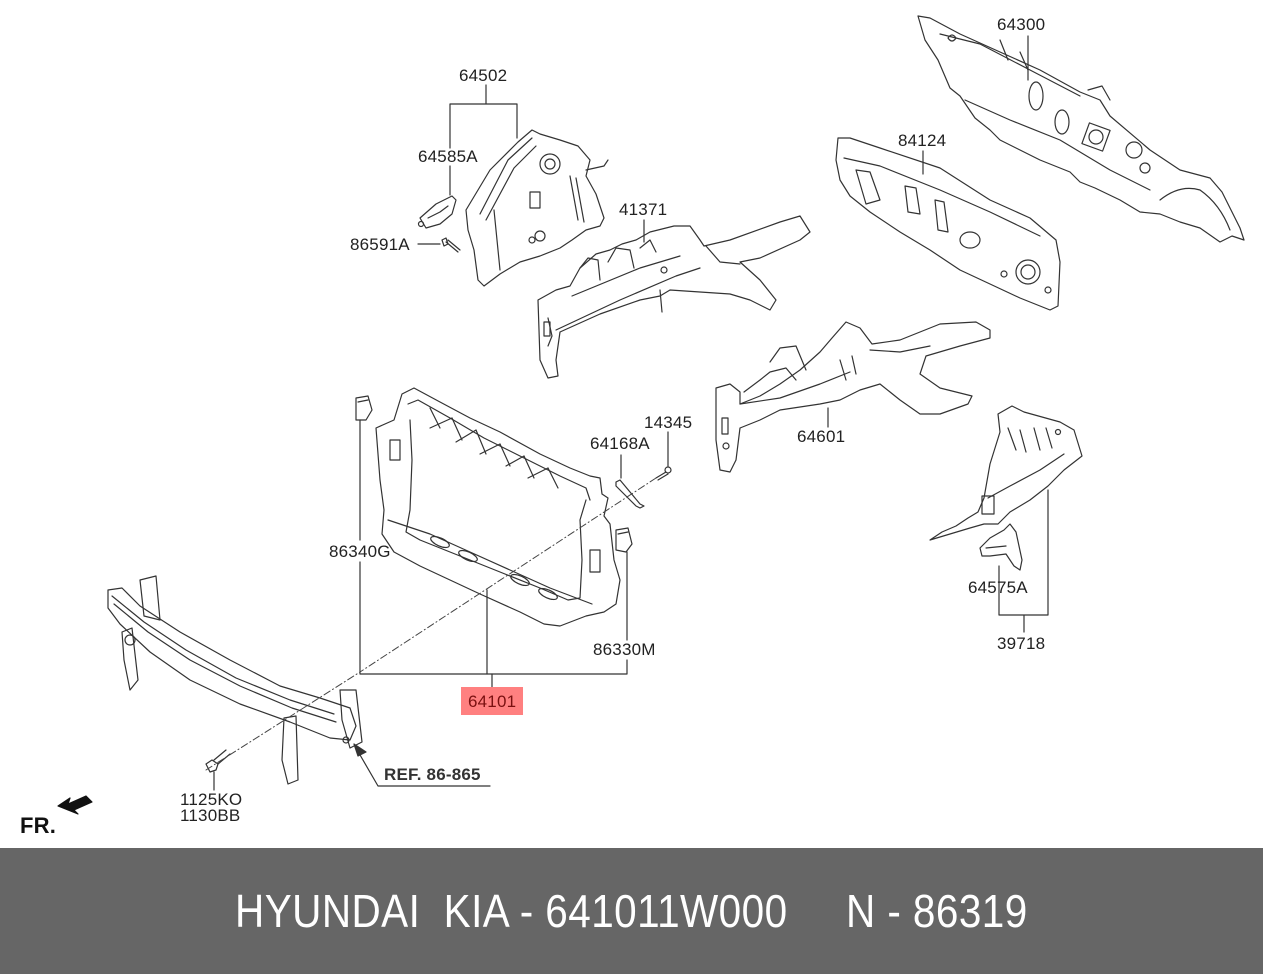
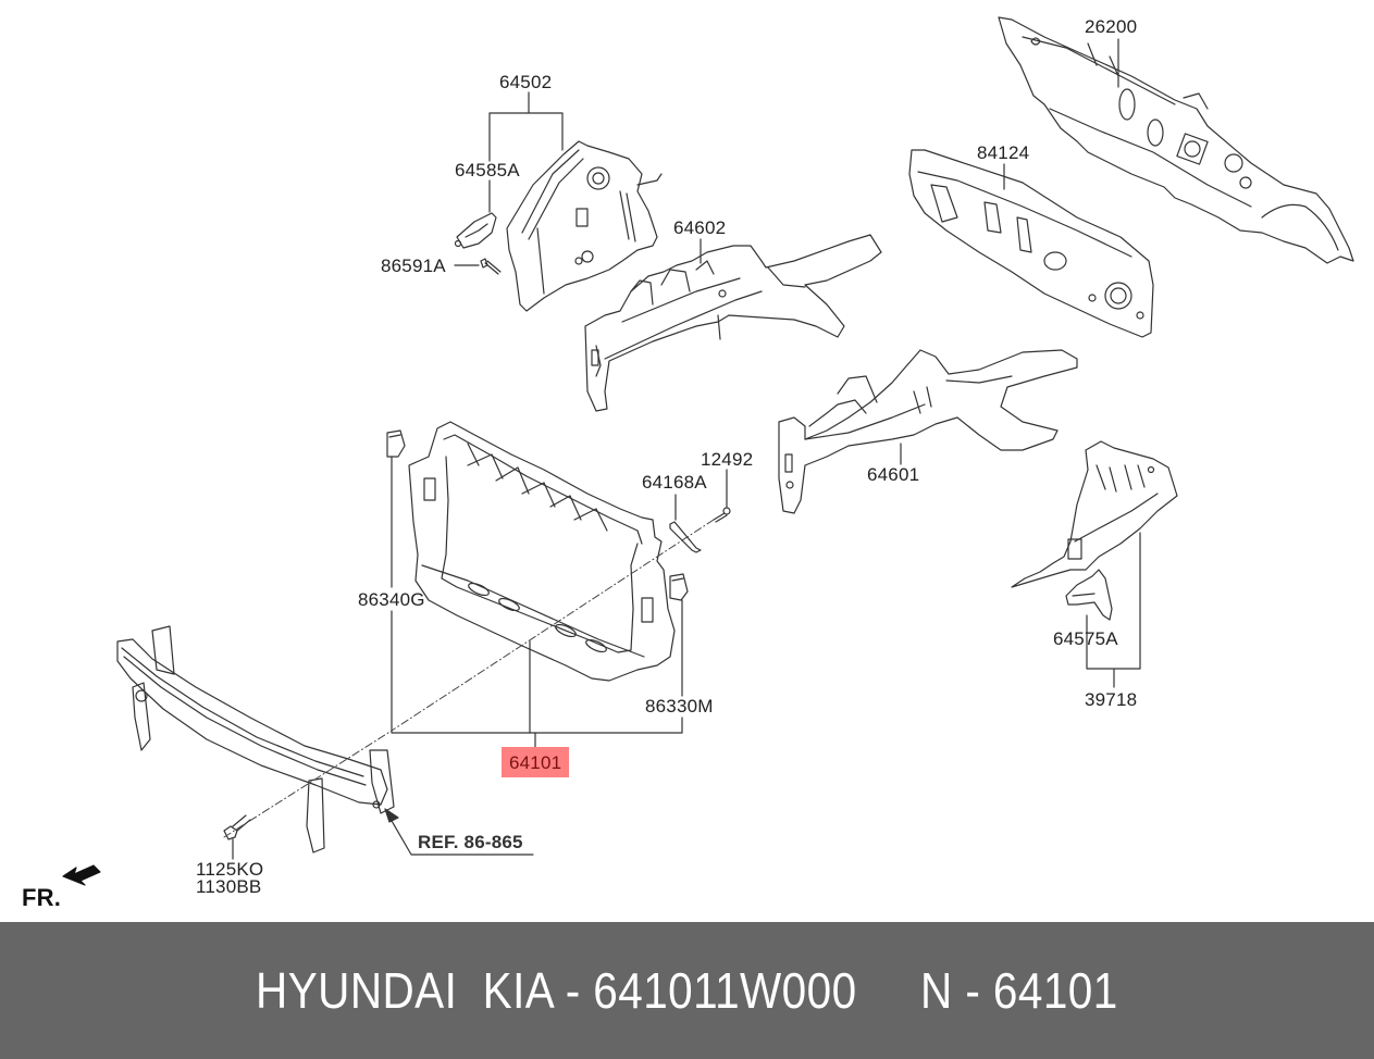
- 64300
+ 26200
  84124
  64502
  64585A
  86591A
- 41371
+ 64602
  64601
- 14345
+ 12492
  64168A
  86340G
  86330M
  64101
  64575A
  39718
  1125KO
  1130BB
  REF. 86-865
  FR.
- HYUNDAI KIA - 641011W000 N - 86319
+ HYUNDAI KIA - 641011W000 N - 64101
